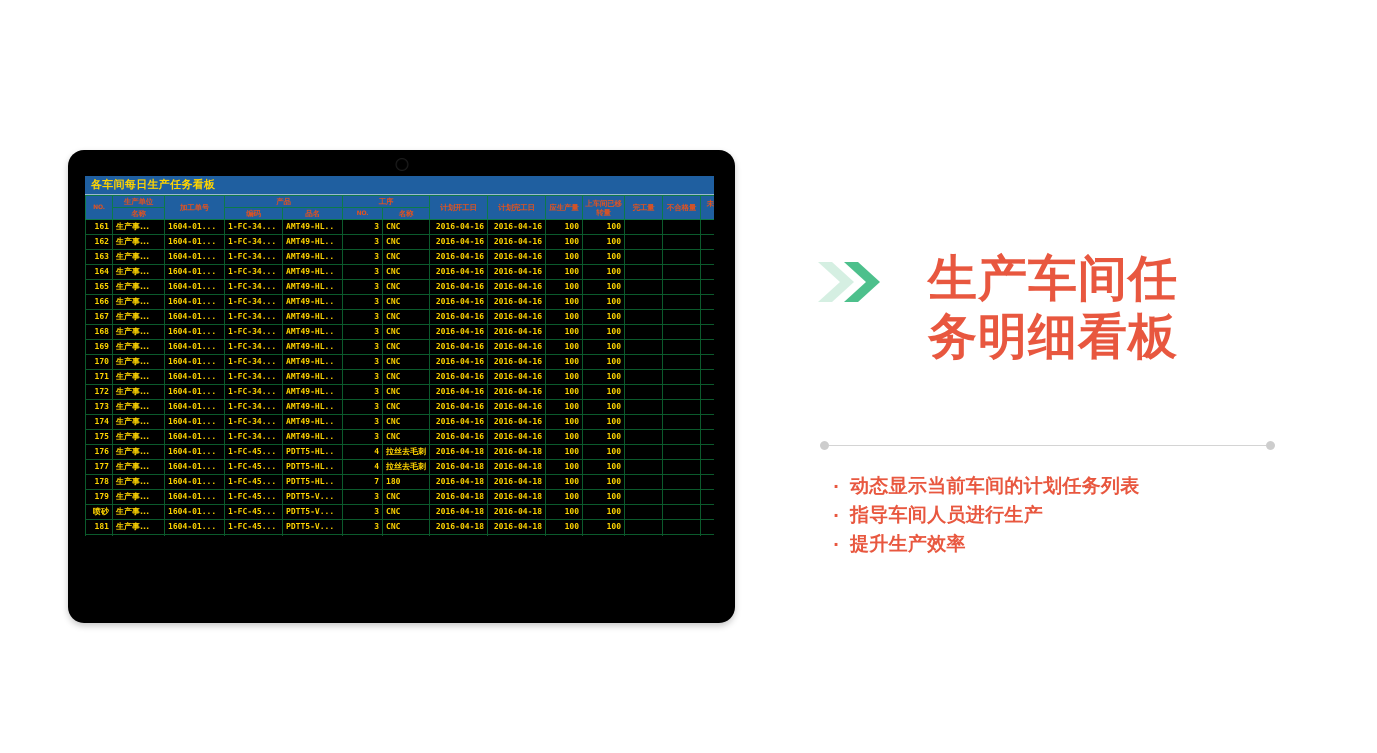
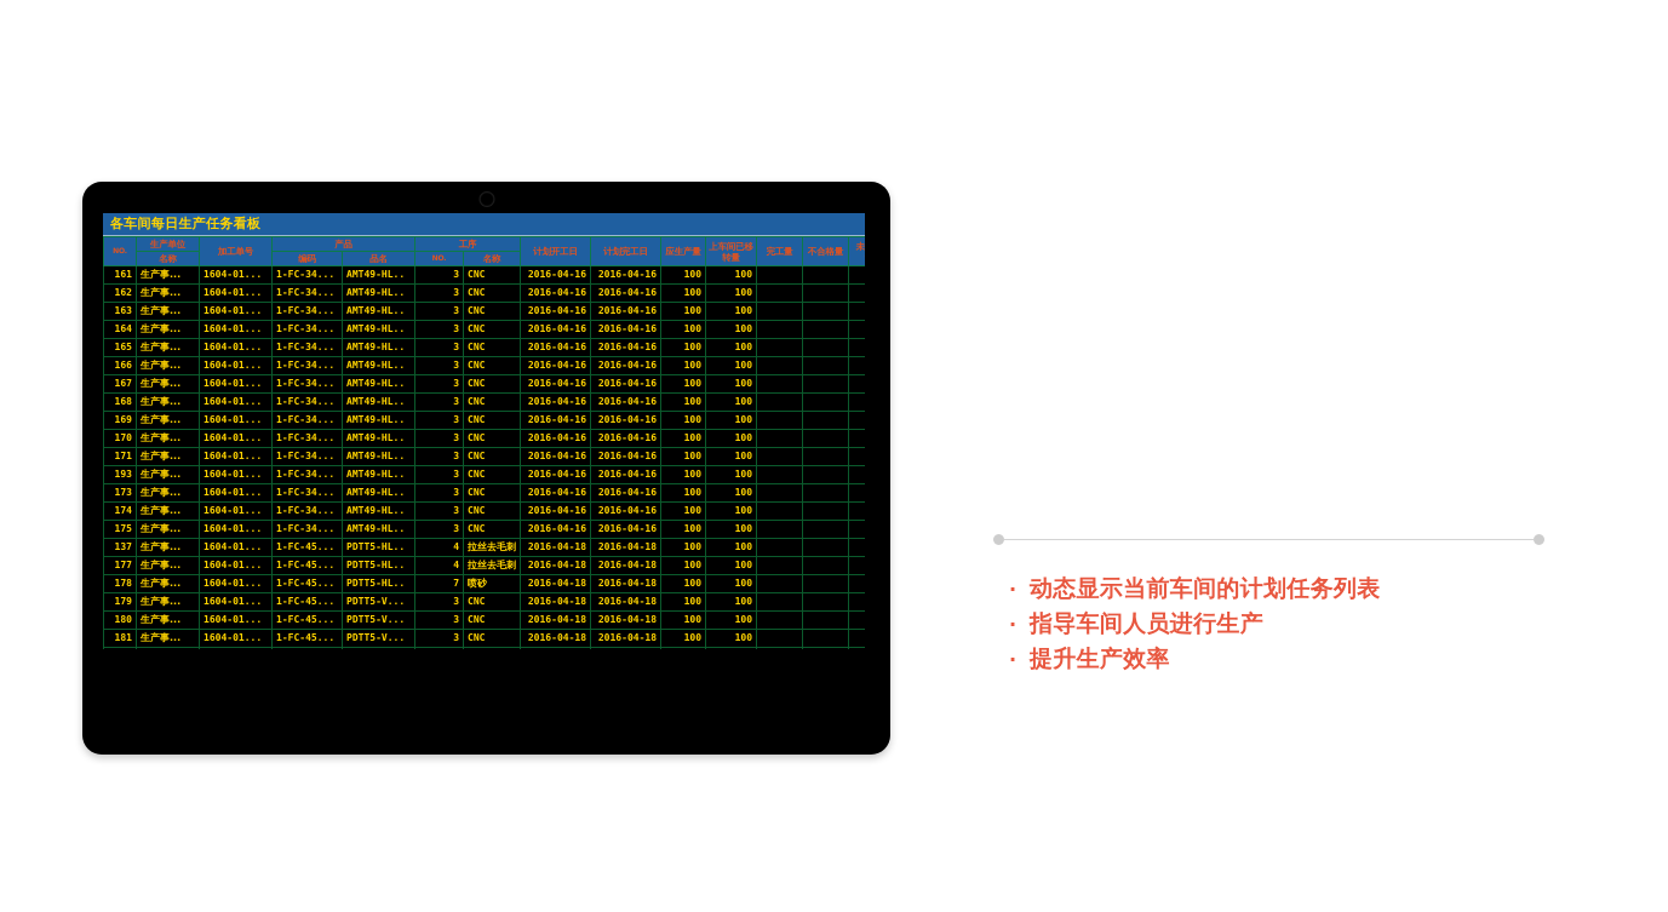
  各车间每日生产任务看板
  	生产单位	加工单号	产品	工序	计划开工日	计划完工日	应生产量	上车间已移转量	完工量	不合格量	未
  名称	编码	品名		名称
  161	生产事...	1604-01...	1-FC-34...	AMT49-HL..	3	CNC	2016-04-16	2016-04-16	100	100
  162	生产事...	1604-01...	1-FC-34...	AMT49-HL..	3	CNC	2016-04-16	2016-04-16	100	100
  163	生产事...	1604-01...	1-FC-34...	AMT49-HL..	3	CNC	2016-04-16	2016-04-16	100	100
  164	生产事...	1604-01...	1-FC-34...	AMT49-HL..	3	CNC	2016-04-16	2016-04-16	100	100
  165	生产事...	1604-01...	1-FC-34...	AMT49-HL..	3	CNC	2016-04-16	2016-04-16	100	100
  166	生产事...	1604-01...	1-FC-34...	AMT49-HL..	3	CNC	2016-04-16	2016-04-16	100	100
  167	生产事...	1604-01...	1-FC-34...	AMT49-HL..	3	CNC	2016-04-16	2016-04-16	100	100
  168	生产事...	1604-01...	1-FC-34...	AMT49-HL..	3	CNC	2016-04-16	2016-04-16	100	100
  169	生产事...	1604-01...	1-FC-34...	AMT49-HL..	3	CNC	2016-04-16	2016-04-16	100	100
  170	生产事...	1604-01...	1-FC-34...	AMT49-HL..	3	CNC	2016-04-16	2016-04-16	100	100
  171	生产事...	1604-01...	1-FC-34...	AMT49-HL..	3	CNC	2016-04-16	2016-04-16	100	100
- 172	生产事...	1604-01...	1-FC-34...	AMT49-HL..	3	CNC	2016-04-16	2016-04-16	100	100
+ 193	生产事...	1604-01...	1-FC-34...	AMT49-HL..	3	CNC	2016-04-16	2016-04-16	100	100
  173	生产事...	1604-01...	1-FC-34...	AMT49-HL..	3	CNC	2016-04-16	2016-04-16	100	100
  174	生产事...	1604-01...	1-FC-34...	AMT49-HL..	3	CNC	2016-04-16	2016-04-16	100	100
  175	生产事...	1604-01...	1-FC-34...	AMT49-HL..	3	CNC	2016-04-16	2016-04-16	100	100
- 176	生产事...	1604-01...	1-FC-45...	PDTT5-HL..	4	拉丝去毛刺	2016-04-18	2016-04-18	100	100
+ 137	生产事...	1604-01...	1-FC-45...	PDTT5-HL..	4	拉丝去毛刺	2016-04-18	2016-04-18	100	100
  177	生产事...	1604-01...	1-FC-45...	PDTT5-HL..	4	拉丝去毛刺	2016-04-18	2016-04-18	100	100
- 178	生产事...	1604-01...	1-FC-45...	PDTT5-HL..	7	180	2016-04-18	2016-04-18	100	100
+ 178	生产事...	1604-01...	1-FC-45...	PDTT5-HL..	7	喷砂	2016-04-18	2016-04-18	100	100
  179	生产事...	1604-01...	1-FC-45...	PDTT5-V...	3	CNC	2016-04-18	2016-04-18	100	100
- 喷砂	生产事...	1604-01...	1-FC-45...	PDTT5-V...	3	CNC	2016-04-18	2016-04-18	100	100
+ 180	生产事...	1604-01...	1-FC-45...	PDTT5-V...	3	CNC	2016-04-18	2016-04-18	100	100
  181	生产事...	1604-01...	1-FC-45...	PDTT5-V...	3	CNC	2016-04-18	2016-04-18	100	100
- 生产车间任
- 务明细看板
  · 动态显示当前车间的计划任务列表
  · 指导车间人员进行生产
  · 提升生产效率
